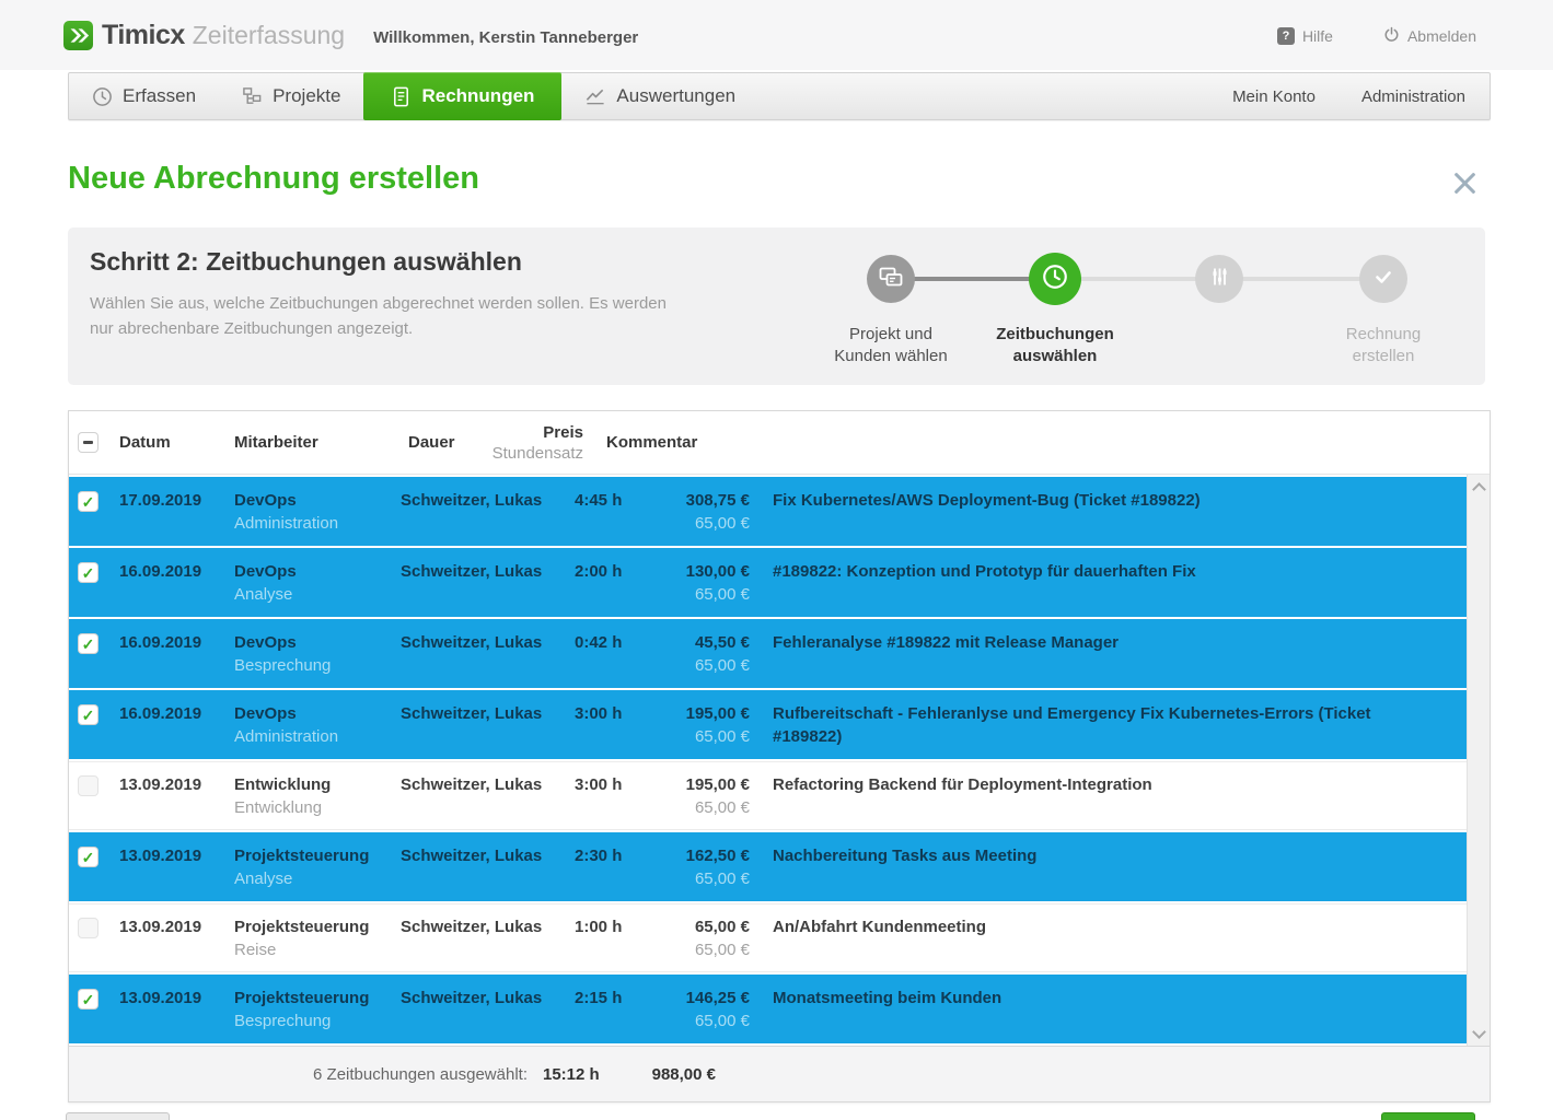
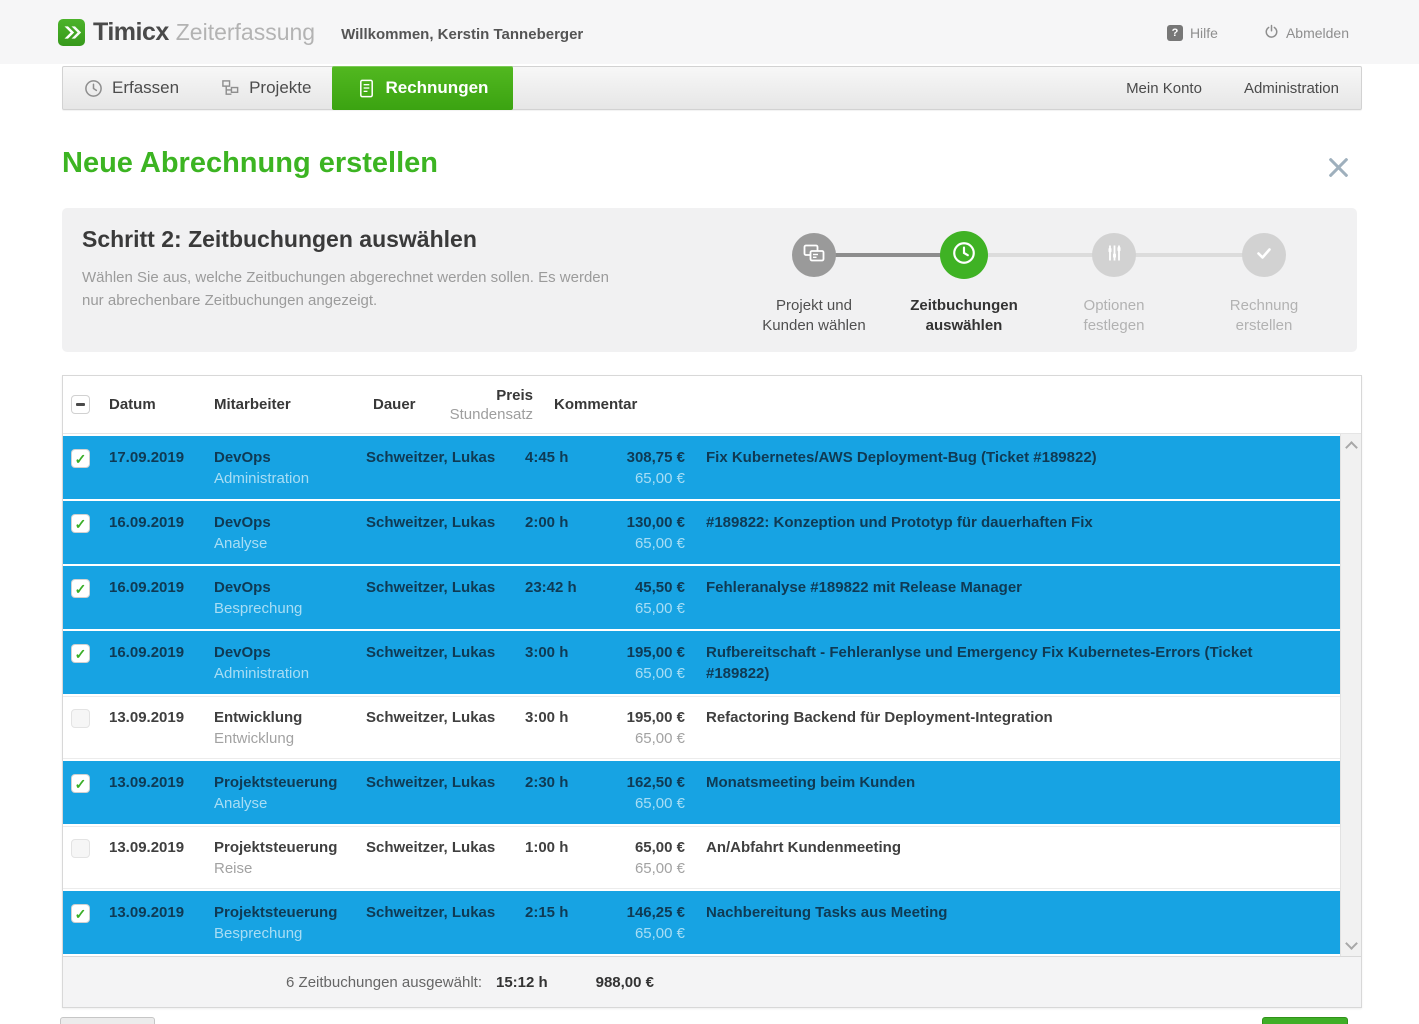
  Timicx
  Zeiterfassung
  Willkommen, Kerstin Tanneberger
  Hilfe
  Abmelden
  Erfassen
  Projekte
  Rechnungen
- Auswertungen
  Mein Konto
  Administration
  Neue Abrechnung erstellen
  Schritt 2: Zeitbuchungen auswählen
  Wählen Sie aus, welche Zeitbuchungen abgerechnet werden sollen. Es werden
  nur abrechenbare Zeitbuchungen angezeigt.
  Projekt und
  Kunden wählen
  Zeitbuchungen
  auswählen
+ Optionen
+ festlegen
  Rechnung
  erstellen
  Datum
  Mitarbeiter
  Dauer
  Preis
  Stundensatz
  Kommentar
  17.09.2019
  DevOps
  Administration
  Schweitzer, Lukas
  4:45 h
  308,75 €
  65,00 €
  Fix Kubernetes/AWS Deployment-Bug (Ticket #189822)
  16.09.2019
  DevOps
  Analyse
  Schweitzer, Lukas
  2:00 h
  130,00 €
  65,00 €
  #189822: Konzeption und Prototyp für dauerhaften Fix
  16.09.2019
  DevOps
  Besprechung
  Schweitzer, Lukas
- 0:42 h
+ 23:42 h
  45,50 €
  65,00 €
  Fehleranalyse #189822 mit Release Manager
  16.09.2019
  DevOps
  Administration
  Schweitzer, Lukas
  3:00 h
  195,00 €
  65,00 €
  Rufbereitschaft - Fehleranlyse und Emergency Fix Kubernetes-Errors (Ticket #189822)
  13.09.2019
  Entwicklung
  Entwicklung
  Schweitzer, Lukas
  3:00 h
  195,00 €
  65,00 €
  Refactoring Backend für Deployment-Integration
  13.09.2019
  Projektsteuerung
  Analyse
  Schweitzer, Lukas
  2:30 h
  162,50 €
  65,00 €
- Nachbereitung Tasks aus Meeting
+ Monatsmeeting beim Kunden
  13.09.2019
  Projektsteuerung
  Reise
  Schweitzer, Lukas
  1:00 h
  65,00 €
  65,00 €
  An/Abfahrt Kundenmeeting
  13.09.2019
  Projektsteuerung
  Besprechung
  Schweitzer, Lukas
  2:15 h
  146,25 €
  65,00 €
- Monatsmeeting beim Kunden
+ Nachbereitung Tasks aus Meeting
  6 Zeitbuchungen ausgewählt:
  15:12 h
  988,00 €
